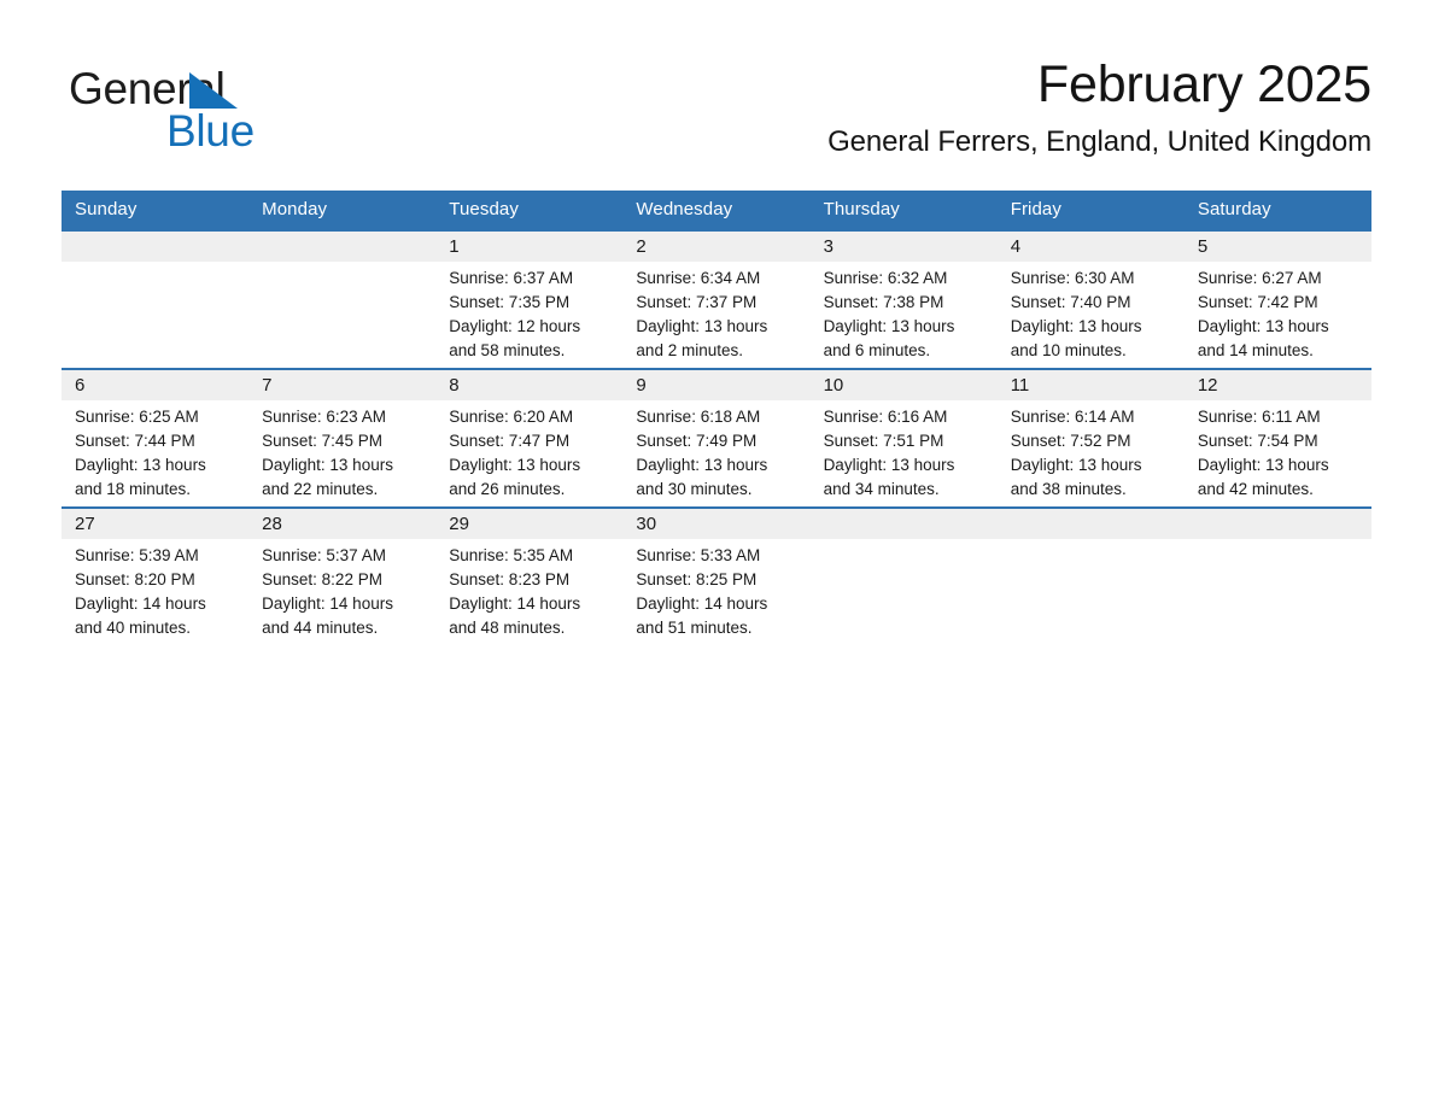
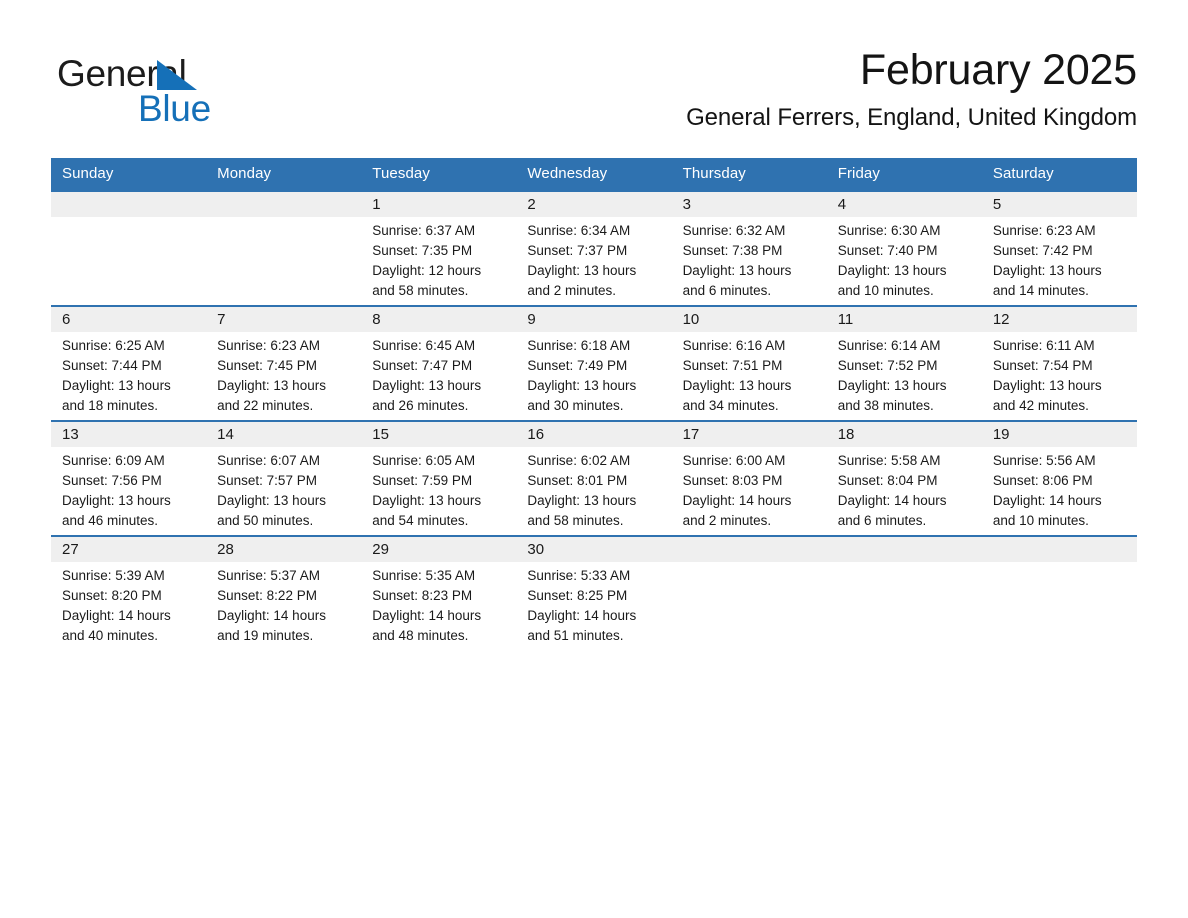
  General
  Blue
  February 2025
  General Ferrers, England, United Kingdom
  Sunday	Monday	Tuesday	Wednesday	Thursday	Friday	Saturday
- 		1Sunrise: 6:37 AMSunset: 7:35 PMDaylight: 12 hoursand 58 minutes.	2Sunrise: 6:34 AMSunset: 7:37 PMDaylight: 13 hoursand 2 minutes.	3Sunrise: 6:32 AMSunset: 7:38 PMDaylight: 13 hoursand 6 minutes.	4Sunrise: 6:30 AMSunset: 7:40 PMDaylight: 13 hoursand 10 minutes.	5Sunrise: 6:27 AMSunset: 7:42 PMDaylight: 13 hoursand 14 minutes.
+ 		1Sunrise: 6:37 AMSunset: 7:35 PMDaylight: 12 hoursand 58 minutes.	2Sunrise: 6:34 AMSunset: 7:37 PMDaylight: 13 hoursand 2 minutes.	3Sunrise: 6:32 AMSunset: 7:38 PMDaylight: 13 hoursand 6 minutes.	4Sunrise: 6:30 AMSunset: 7:40 PMDaylight: 13 hoursand 10 minutes.	5Sunrise: 6:23 AMSunset: 7:42 PMDaylight: 13 hoursand 14 minutes.
- 6Sunrise: 6:25 AMSunset: 7:44 PMDaylight: 13 hoursand 18 minutes.	7Sunrise: 6:23 AMSunset: 7:45 PMDaylight: 13 hoursand 22 minutes.	8Sunrise: 6:20 AMSunset: 7:47 PMDaylight: 13 hoursand 26 minutes.	9Sunrise: 6:18 AMSunset: 7:49 PMDaylight: 13 hoursand 30 minutes.	10Sunrise: 6:16 AMSunset: 7:51 PMDaylight: 13 hoursand 34 minutes.	11Sunrise: 6:14 AMSunset: 7:52 PMDaylight: 13 hoursand 38 minutes.	12Sunrise: 6:11 AMSunset: 7:54 PMDaylight: 13 hoursand 42 minutes.
+ 6Sunrise: 6:25 AMSunset: 7:44 PMDaylight: 13 hoursand 18 minutes.	7Sunrise: 6:23 AMSunset: 7:45 PMDaylight: 13 hoursand 22 minutes.	8Sunrise: 6:45 AMSunset: 7:47 PMDaylight: 13 hoursand 26 minutes.	9Sunrise: 6:18 AMSunset: 7:49 PMDaylight: 13 hoursand 30 minutes.	10Sunrise: 6:16 AMSunset: 7:51 PMDaylight: 13 hoursand 34 minutes.	11Sunrise: 6:14 AMSunset: 7:52 PMDaylight: 13 hoursand 38 minutes.	12Sunrise: 6:11 AMSunset: 7:54 PMDaylight: 13 hoursand 42 minutes.
+ 13Sunrise: 6:09 AMSunset: 7:56 PMDaylight: 13 hoursand 46 minutes.	14Sunrise: 6:07 AMSunset: 7:57 PMDaylight: 13 hoursand 50 minutes.	15Sunrise: 6:05 AMSunset: 7:59 PMDaylight: 13 hoursand 54 minutes.	16Sunrise: 6:02 AMSunset: 8:01 PMDaylight: 13 hoursand 58 minutes.	17Sunrise: 6:00 AMSunset: 8:03 PMDaylight: 14 hoursand 2 minutes.	18Sunrise: 5:58 AMSunset: 8:04 PMDaylight: 14 hoursand 6 minutes.	19Sunrise: 5:56 AMSunset: 8:06 PMDaylight: 14 hoursand 10 minutes.
- 27Sunrise: 5:39 AMSunset: 8:20 PMDaylight: 14 hoursand 40 minutes.	28Sunrise: 5:37 AMSunset: 8:22 PMDaylight: 14 hoursand 44 minutes.	29Sunrise: 5:35 AMSunset: 8:23 PMDaylight: 14 hoursand 48 minutes.	30Sunrise: 5:33 AMSunset: 8:25 PMDaylight: 14 hoursand 51 minutes.
+ 27Sunrise: 5:39 AMSunset: 8:20 PMDaylight: 14 hoursand 40 minutes.	28Sunrise: 5:37 AMSunset: 8:22 PMDaylight: 14 hoursand 19 minutes.	29Sunrise: 5:35 AMSunset: 8:23 PMDaylight: 14 hoursand 48 minutes.	30Sunrise: 5:33 AMSunset: 8:25 PMDaylight: 14 hoursand 51 minutes.
